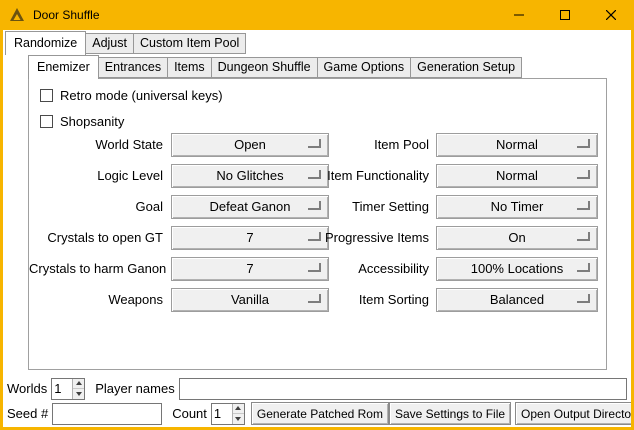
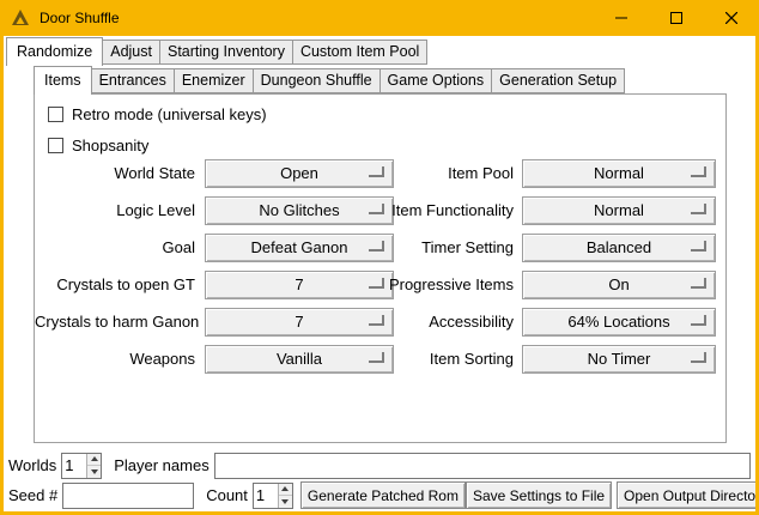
  Door Shuffle
  Randomize
  Adjust
+ Starting Inventory
  Custom Item Pool
- Enemizer
+ Items
  Entrances
- Items
+ Enemizer
  Dungeon Shuffle
  Game Options
  Generation Setup
  Retro mode (universal keys)
  Shopsanity
  World State
  Open
  Item Pool
  Normal
  Logic Level
  No Glitches
  Item Functionality
  Normal
  Goal
  Defeat Ganon
  Timer Setting
- No Timer
+ Balanced
  Crystals to open GT
  7
  Progressive Items
  On
  Crystals to harm Ganon
  7
  Accessibility
- 100% Locations
+ 64% Locations
  Weapons
  Vanilla
  Item Sorting
- Balanced
+ No Timer
  Worlds
  1
  Player names
  Seed #
  Count
  1
  Generate Patched Rom
  Save Settings to File
  Open Output Directo
